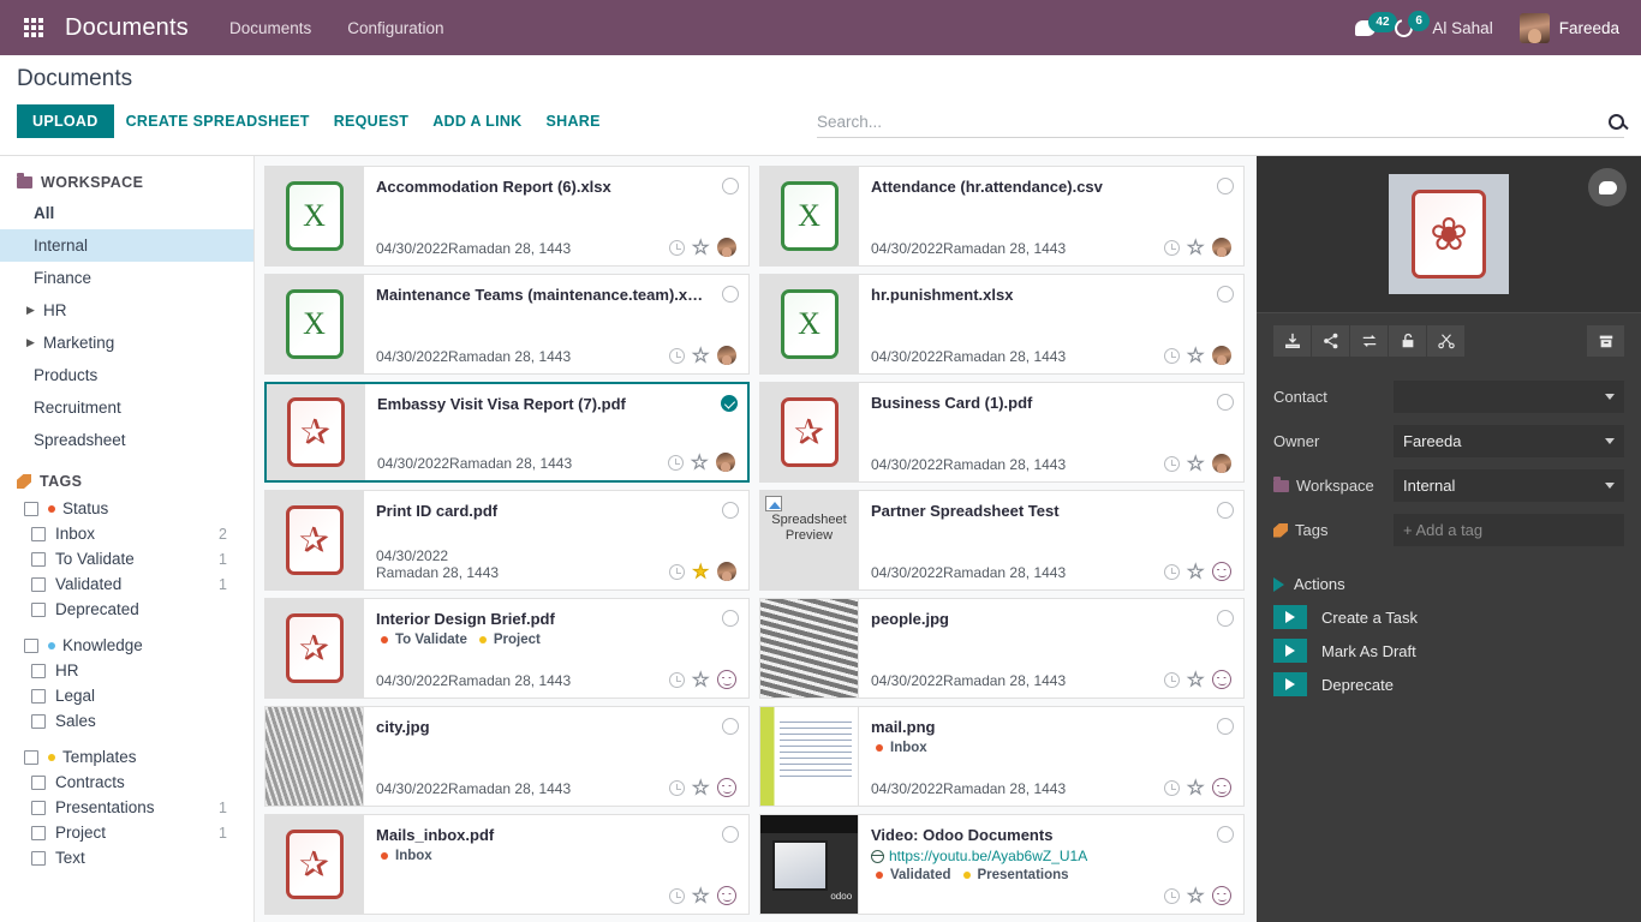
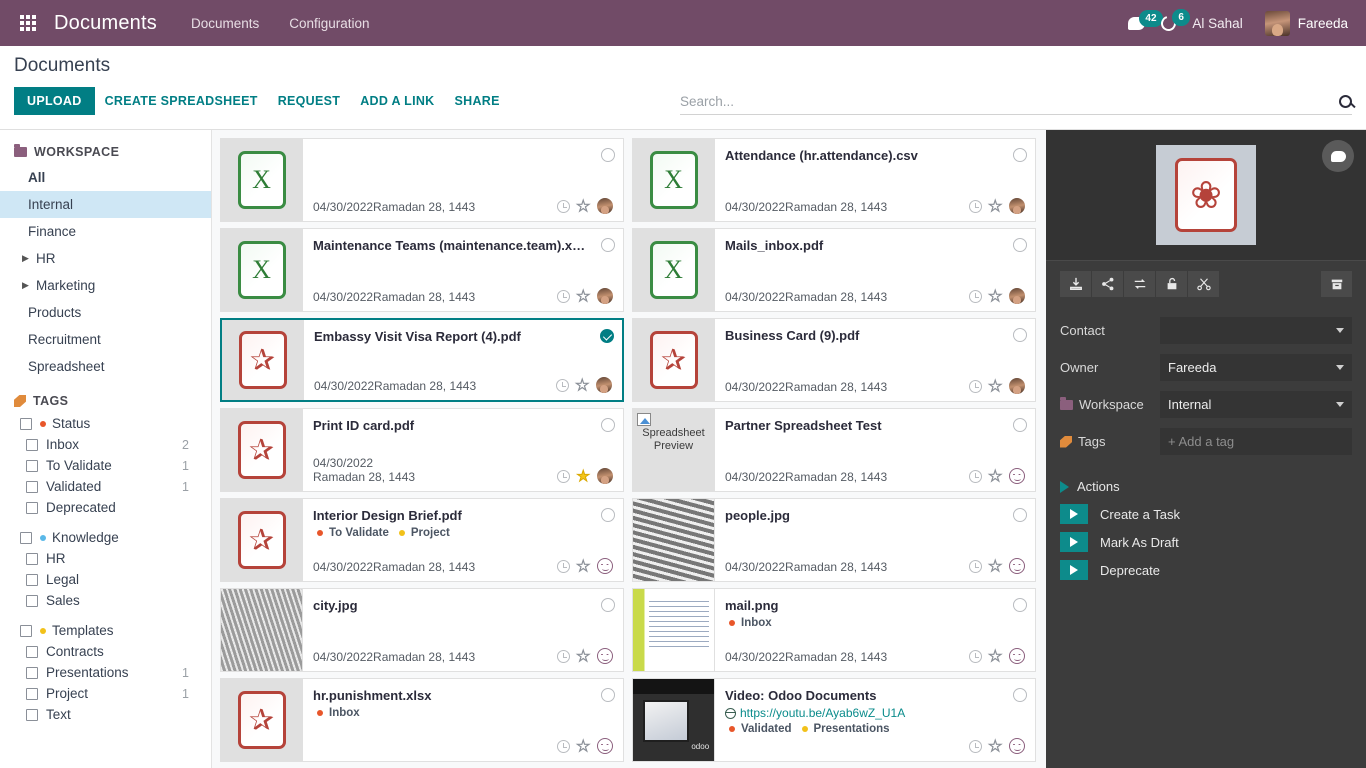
  Documents
  Documents
  Configuration
  42
  6
  Al Sahal
  Fareeda
  Documents
  UPLOAD
  CREATE SPREADSHEET
  REQUEST
  ADD A LINK
  SHARE
  Search...
  WORKSPACE
  All
  Internal
  Finance
  ▶
  HR
  ▶
  Marketing
  Products
  Recruitment
  Spreadsheet
  TAGS
  Status
  Inbox
  2
  To Validate
  1
  Validated
  1
  Deprecated
  Knowledge
  HR
  Legal
  Sales
  Templates
  Contracts
  Presentations
  1
  Project
  1
  Text
  X
- Accommodation Report (6).xlsx
  04/30/2022Ramadan 28, 1443
  ★
  X
  Attendance (hr.attendance).csv
  04/30/2022Ramadan 28, 1443
  ★
  X
  Maintenance Teams (maintenance.team).x…
  04/30/2022Ramadan 28, 1443
  ★
  X
- hr.punishment.xlsx
+ Mails_inbox.pdf
  04/30/2022Ramadan 28, 1443
  ★
  ✰
- Embassy Visit Visa Report (7).pdf
+ Embassy Visit Visa Report (4).pdf
  04/30/2022Ramadan 28, 1443
  ★
  ✰
- Business Card (1).pdf
+ Business Card (9).pdf
  04/30/2022Ramadan 28, 1443
  ★
  ✰
  Print ID card.pdf
  04/30/2022
  Ramadan 28, 1443
  ★
  Spreadsheet
  Preview
  Partner Spreadsheet Test
  04/30/2022Ramadan 28, 1443
  ★
  ✰
  Interior Design Brief.pdf
  To Validate
  Project
  04/30/2022Ramadan 28, 1443
  ★
  people.jpg
  04/30/2022Ramadan 28, 1443
  ★
  city.jpg
  04/30/2022Ramadan 28, 1443
  ★
  mail.png
  Inbox
  04/30/2022Ramadan 28, 1443
  ★
  ✰
- Mails_inbox.pdf
+ hr.punishment.xlsx
  Inbox
  ★
  Video: Odoo Documents
  https://youtu.be/Ayab6wZ_U1A
  Validated
  Presentations
  ★
  ❀
  Contact
  Owner
  Fareeda
  Workspace
  Internal
  Tags
  + Add a tag
  Actions
  Create a Task
  Mark As Draft
  Deprecate
